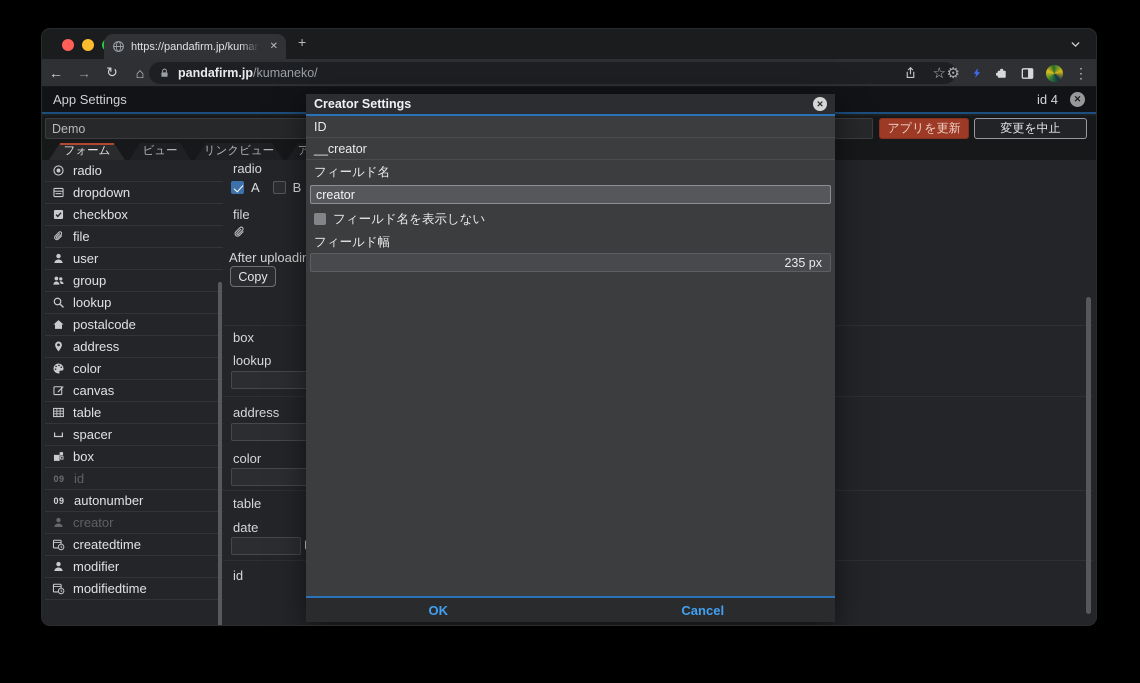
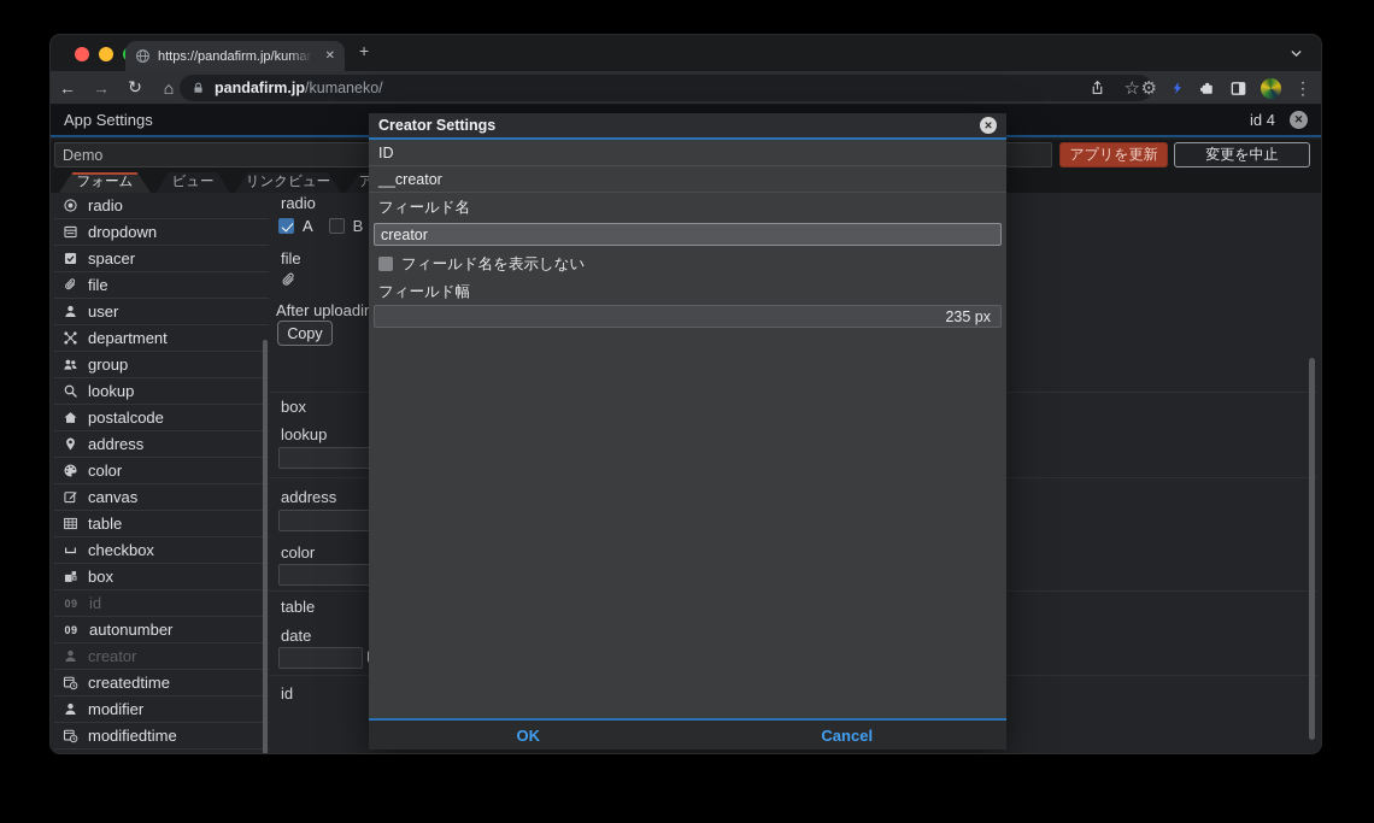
  https://pandafirm.jp/kuman
  ✕
  +
  ←
  →
  ↻
  ⌂
  pandafirm.jp
  /kumaneko/
  ☆
  ⚙
  ⋮
  App Settings
  id 4
  ✕
  Demo
  アプリを更新
  変更を中止
  フォーム
  ビュー
  リンクビュー
  radio
  dropdown
- checkbox
+ spacer
  file
  user
+ department
  group
  lookup
  postalcode
  address
  color
  canvas
  table
- spacer
+ checkbox
  box
  09
  id
  09
  autonumber
  creator
  createdtime
  modifier
  modifiedtime
  radio
  A
  B
  file
  After uploadi
  Copy
  box
  lookup
  address
  color
  table
  date
  id
  Creator Settings
  ✕
  ID
  __creator
  フィールド名
  creator
  フィールド名を表示しない
  フィールド幅
  235 px
  OK
  Cancel
